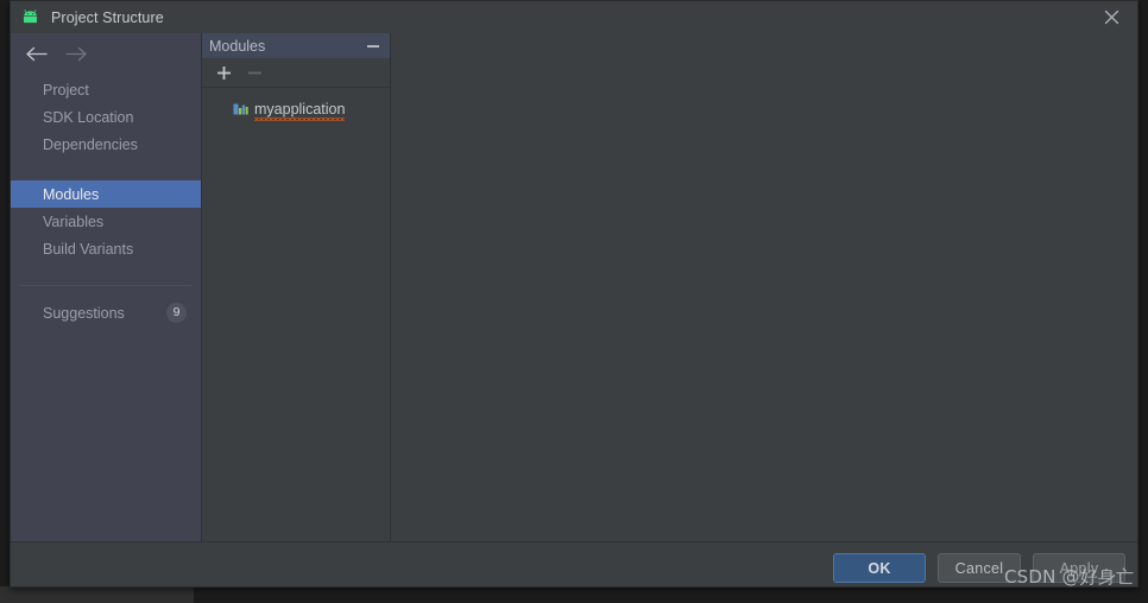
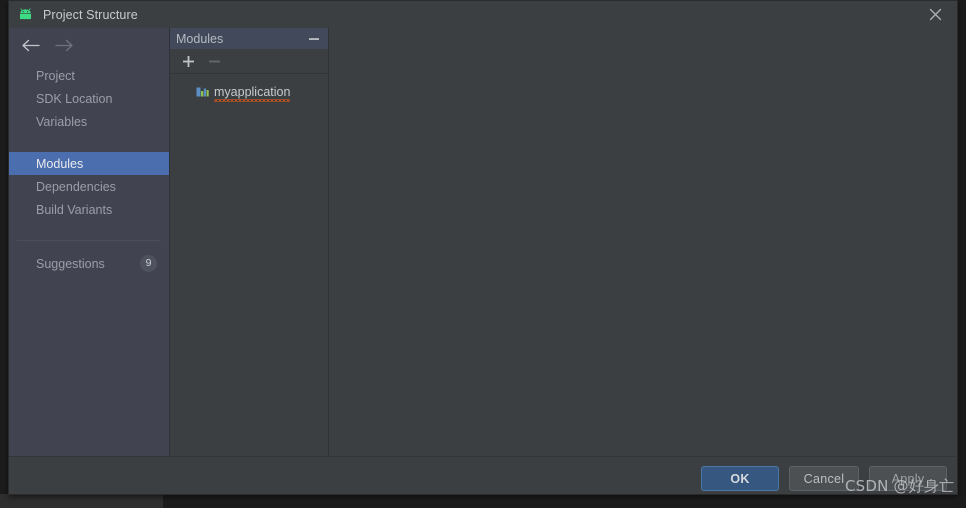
  Project Structure
  Project
  SDK Location
- Dependencies
+ Variables
  Modules
- Variables
+ Dependencies
  Build Variants
  Suggestions
  9
  Modules
  myapplication
  OK
  Cancel
  Apply
  CSDN @好身亡
